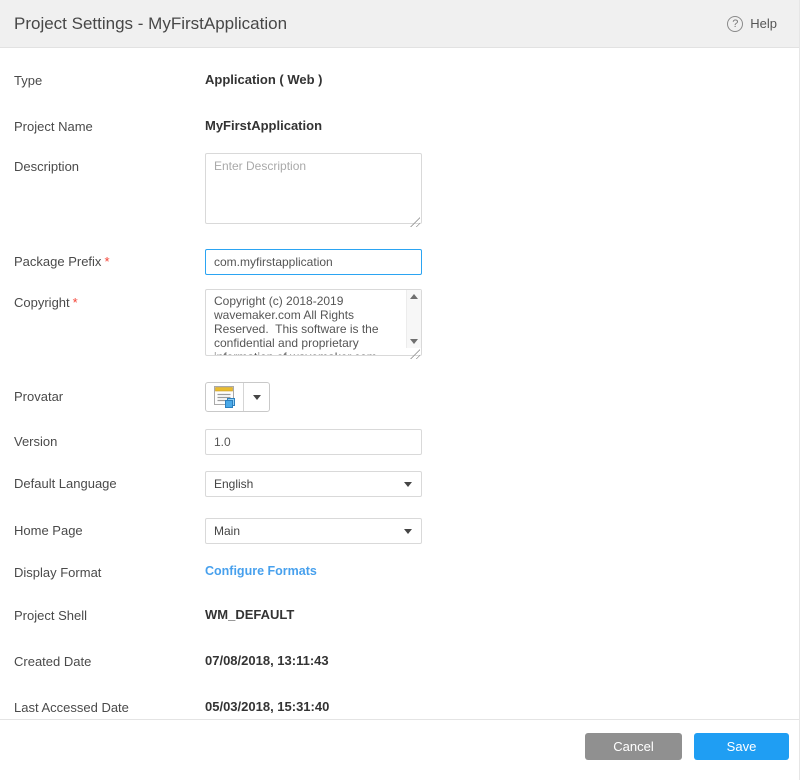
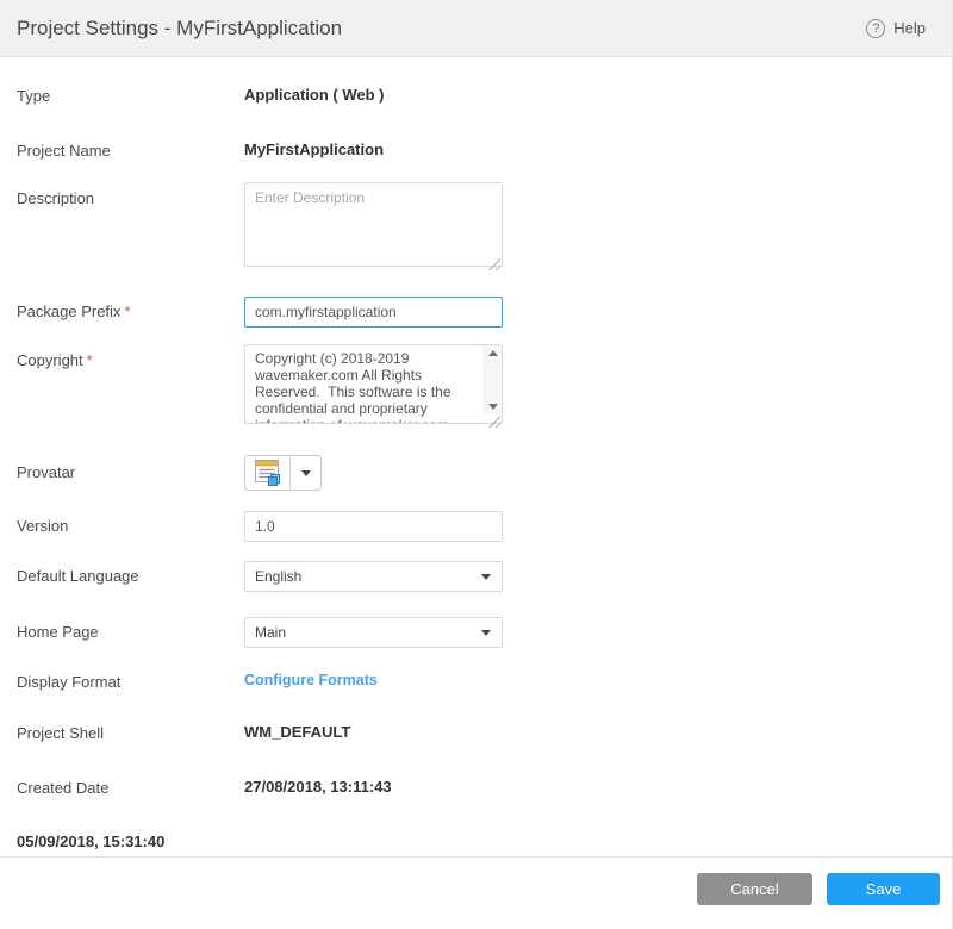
  Project Settings - MyFirstApplication
  ?
  Help
  Type
  Application ( Web )
  Project Name
  MyFirstApplication
  Description
  Enter Description
  Package Prefix *
  com.myfirstapplication
  Copyright *
  Provatar
  Version
  1.0
  Default Language
  English
  Home Page
  Main
  Display Format
  Configure Formats
  Project Shell
  WM_DEFAULT
  Created Date
- 07/08/2018, 13:11:43
+ 27/08/2018, 13:11:43
- Last Accessed Date
- 05/03/2018, 15:31:40
+ 05/09/2018, 15:31:40
  Cancel
  Save
